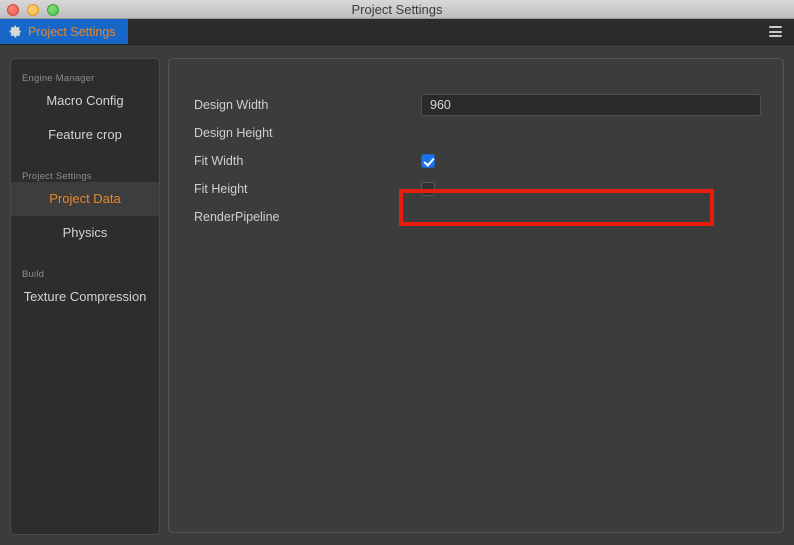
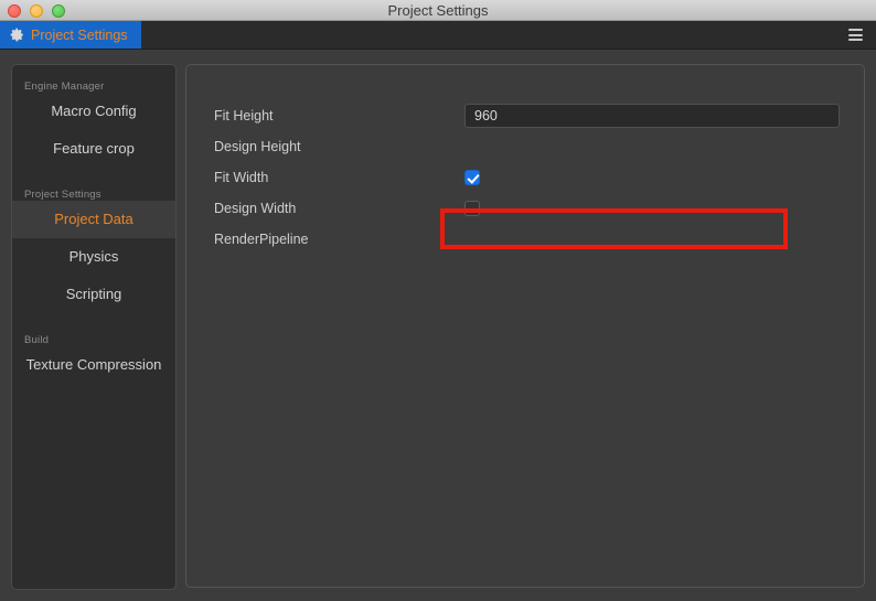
  Project Settings
  Project Settings
  Engine Manager
  Macro Config
  Feature crop
  Project Settings
  Project Data
  Physics
+ Scripting
  Build
  Texture Compression
- Design Width
+ Fit Height
  960
  Design Height
  Fit Width
- Fit Height
+ Design Width
  RenderPipeline
